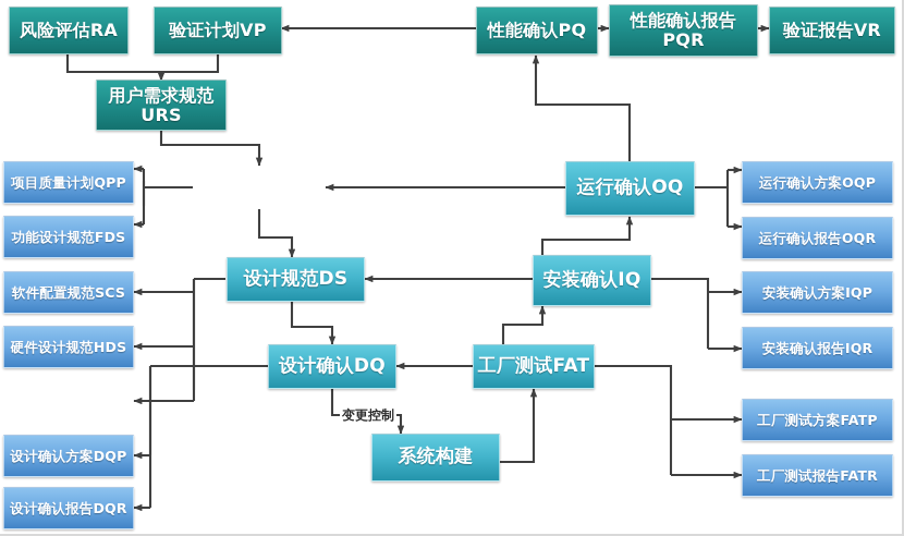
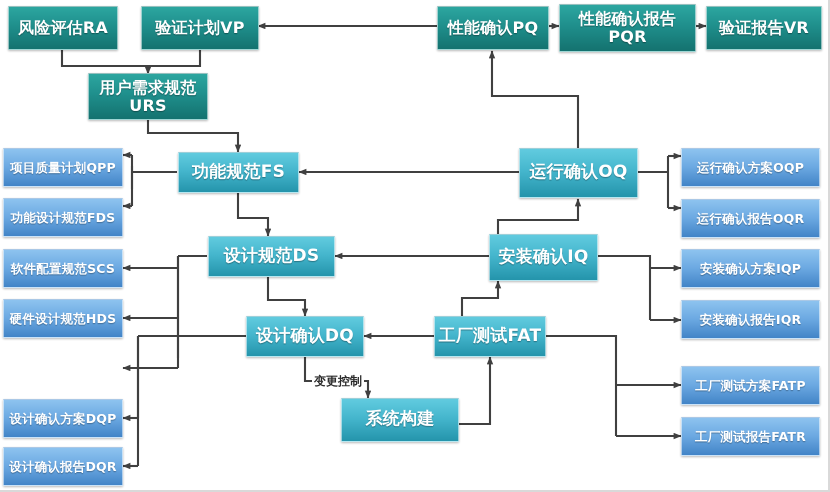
  风险评估RA
  验证计划VP
  性能确认PQ
  性能确认报告
  PQR
  验证报告VR
  用户需求规范
  URS
+ 功能规范FS
  运行确认OQ
  设计规范DS
  安装确认IQ
  设计确认DQ
  工厂测试FAT
  系统构建
  变更控制
  项目质量计划QPP
  功能设计规范FDS
  软件配置规范SCS
  硬件设计规范HDS
  设计确认方案DQP
  设计确认报告DQR
  运行确认方案OQP
  运行确认报告OQR
  安装确认方案IQP
  安装确认报告IQR
  工厂测试方案FATP
  工厂测试报告FATR
